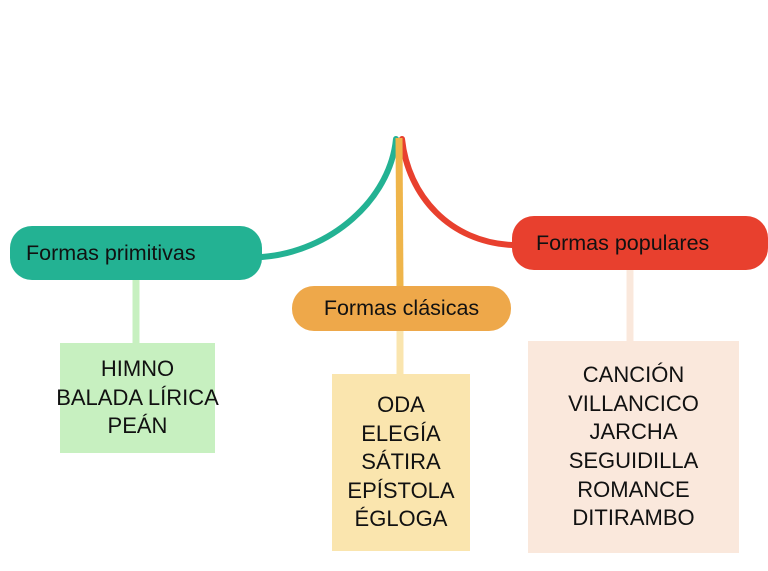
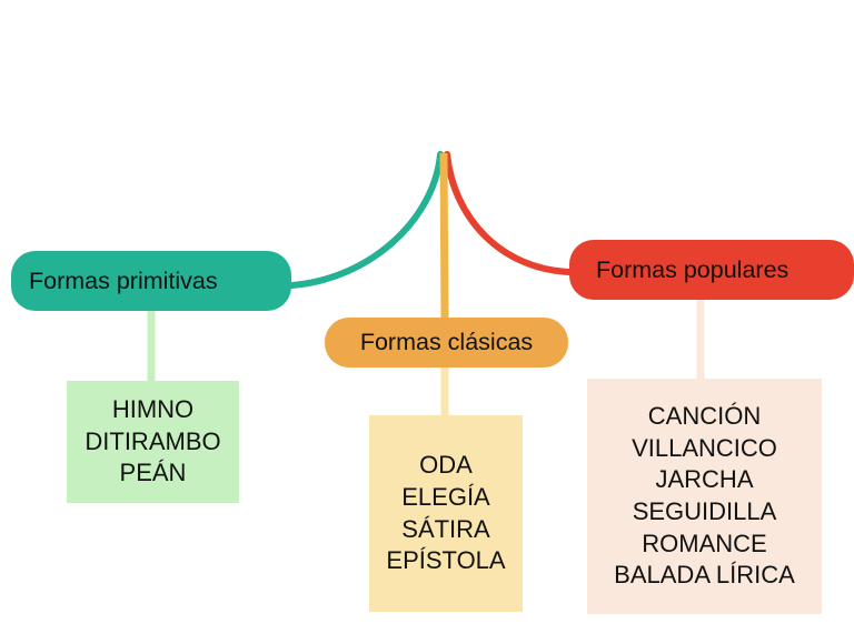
  Formas primitivas
  Formas clásicas
  Formas populares
  HIMNO
- BALADA LÍRICA
+ DITIRAMBO
  PEÁN
  ODA
  ELEGÍA
  SÁTIRA
  EPÍSTOLA
- ÉGLOGA
  CANCIÓN
  VILLANCICO
  JARCHA
  SEGUIDILLA
  ROMANCE
- DITIRAMBO
+ BALADA LÍRICA
